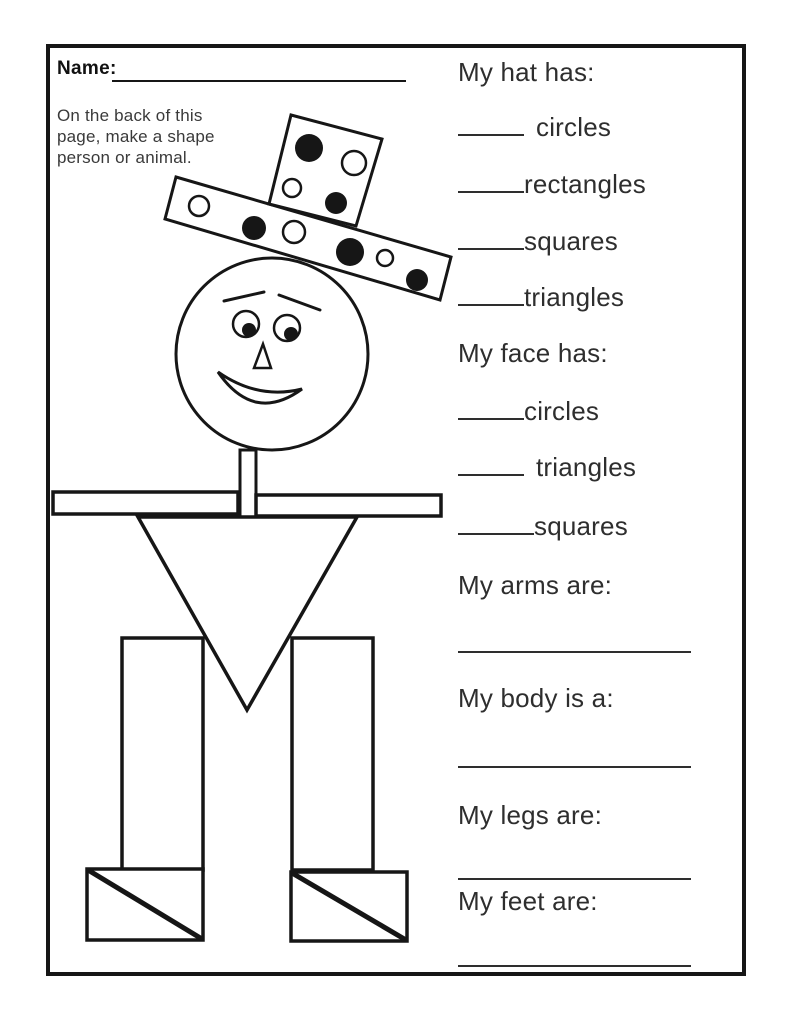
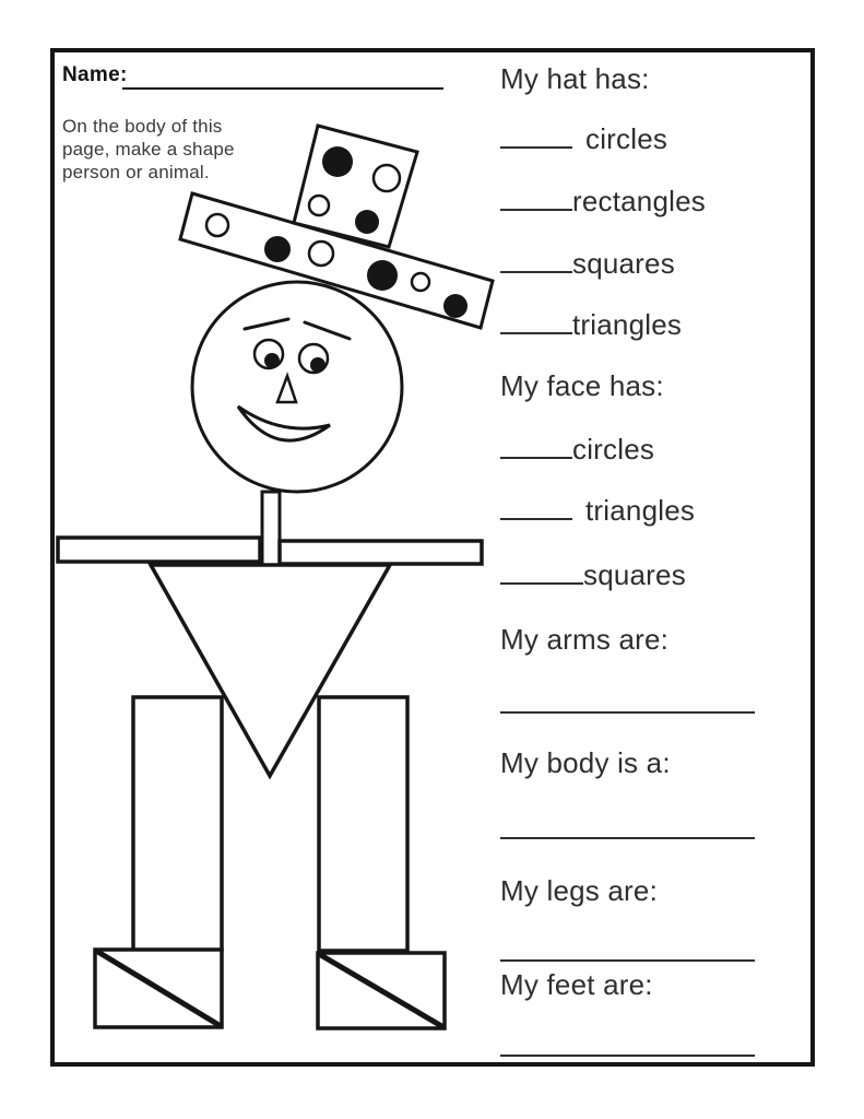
  Name:
- On the back of this page, make a shape person or animal.
+ On the body of this page, make a shape person or animal.
  My hat has:
  circles
  rectangles
  squares
  triangles
  My face has:
  circles
  triangles
  squares
  My arms are:
  My body is a:
  My legs are:
  My feet are:
